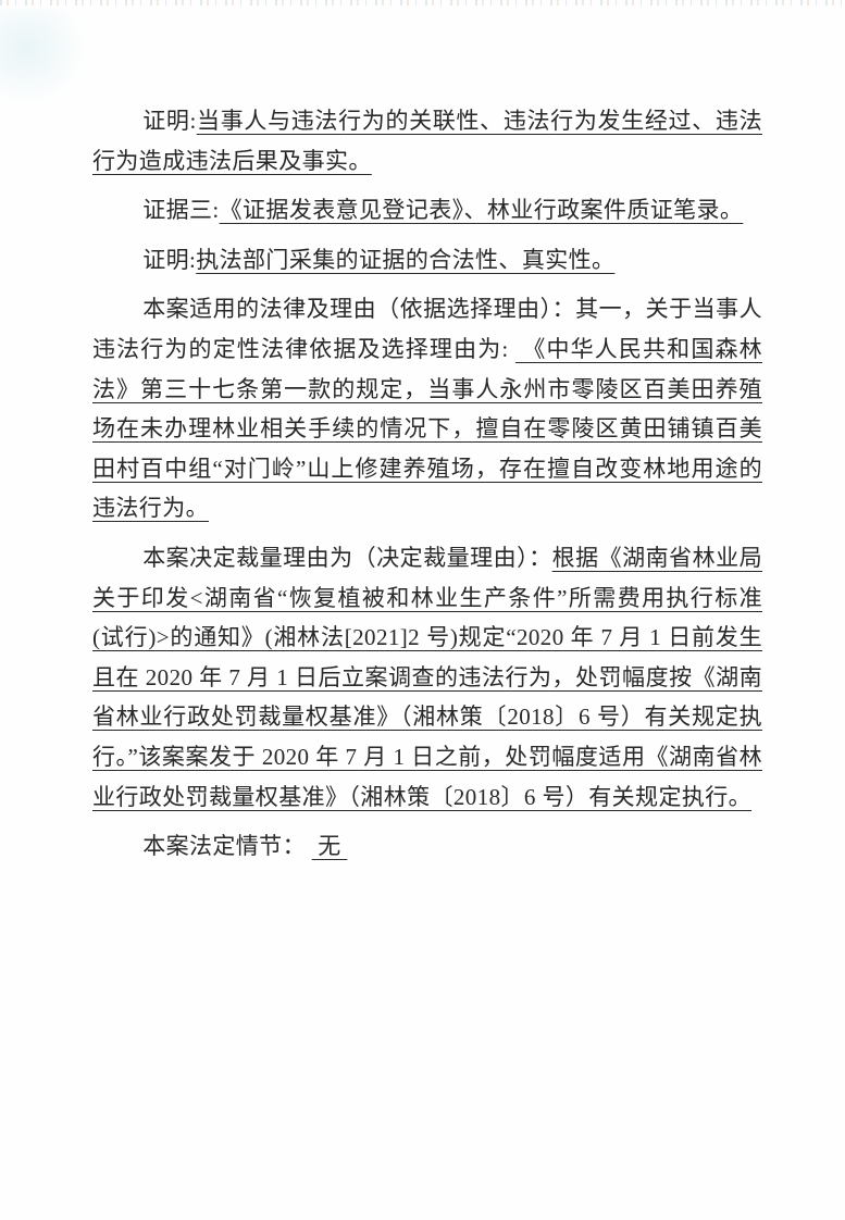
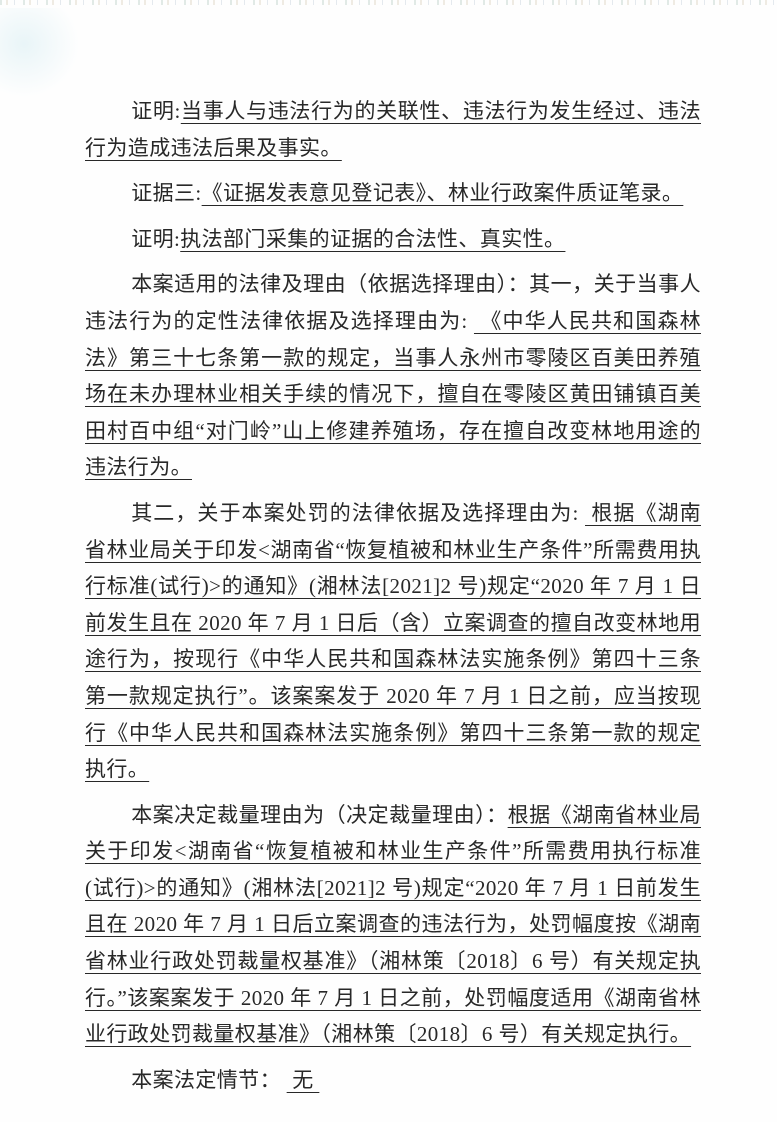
  证明:当事人与违法行为的关联性、违法行为发生经过、违法行为造成违法后果及事实。
  证据三:《证据发表意见登记表》、林业行政案件质证笔录。
  证明:执法部门采集的证据的合法性、真实性。
  本案适用的法律及理由（依据选择理由）：其一，关于当事人违法行为的定性法律依据及选择理由为: 《中华人民共和国森林法》第三十七条第一款的规定，当事人永州市零陵区百美田养殖场在未办理林业相关手续的情况下，擅自在零陵区黄田铺镇百美田村百中组“对门岭”山上修建养殖场，存在擅自改变林地用途的违法行为。
+ 其二，关于本案处罚的法律依据及选择理由为: 根据《湖南省林业局关于印发<湖南省“恢复植被和林业生产条件”所需费用执行标准(试行)>的通知》(湘林法[2021]2 号)规定“2020 年 7 月 1 日前发生且在 2020 年 7 月 1 日后（含）立案调查的擅自改变林地用途行为，按现行《中华人民共和国森林法实施条例》第四十三条第一款规定执行”。该案案发于 2020 年 7 月 1 日之前，应当按现行《中华人民共和国森林法实施条例》第四十三条第一款的规定执行。
  本案决定裁量理由为（决定裁量理由）：根据《湖南省林业局关于印发<湖南省“恢复植被和林业生产条件”所需费用执行标准(试行)>的通知》(湘林法[2021]2 号)规定“2020 年 7 月 1 日前发生且在 2020 年 7 月 1 日后立案调查的违法行为，处罚幅度按《湖南省林业行政处罚裁量权基准》（湘林策〔2018〕6 号）有关规定执行。”该案案发于 2020 年 7 月 1 日之前，处罚幅度适用《湖南省林业行政处罚裁量权基准》（湘林策〔2018〕6 号）有关规定执行。
  本案法定情节： 无
